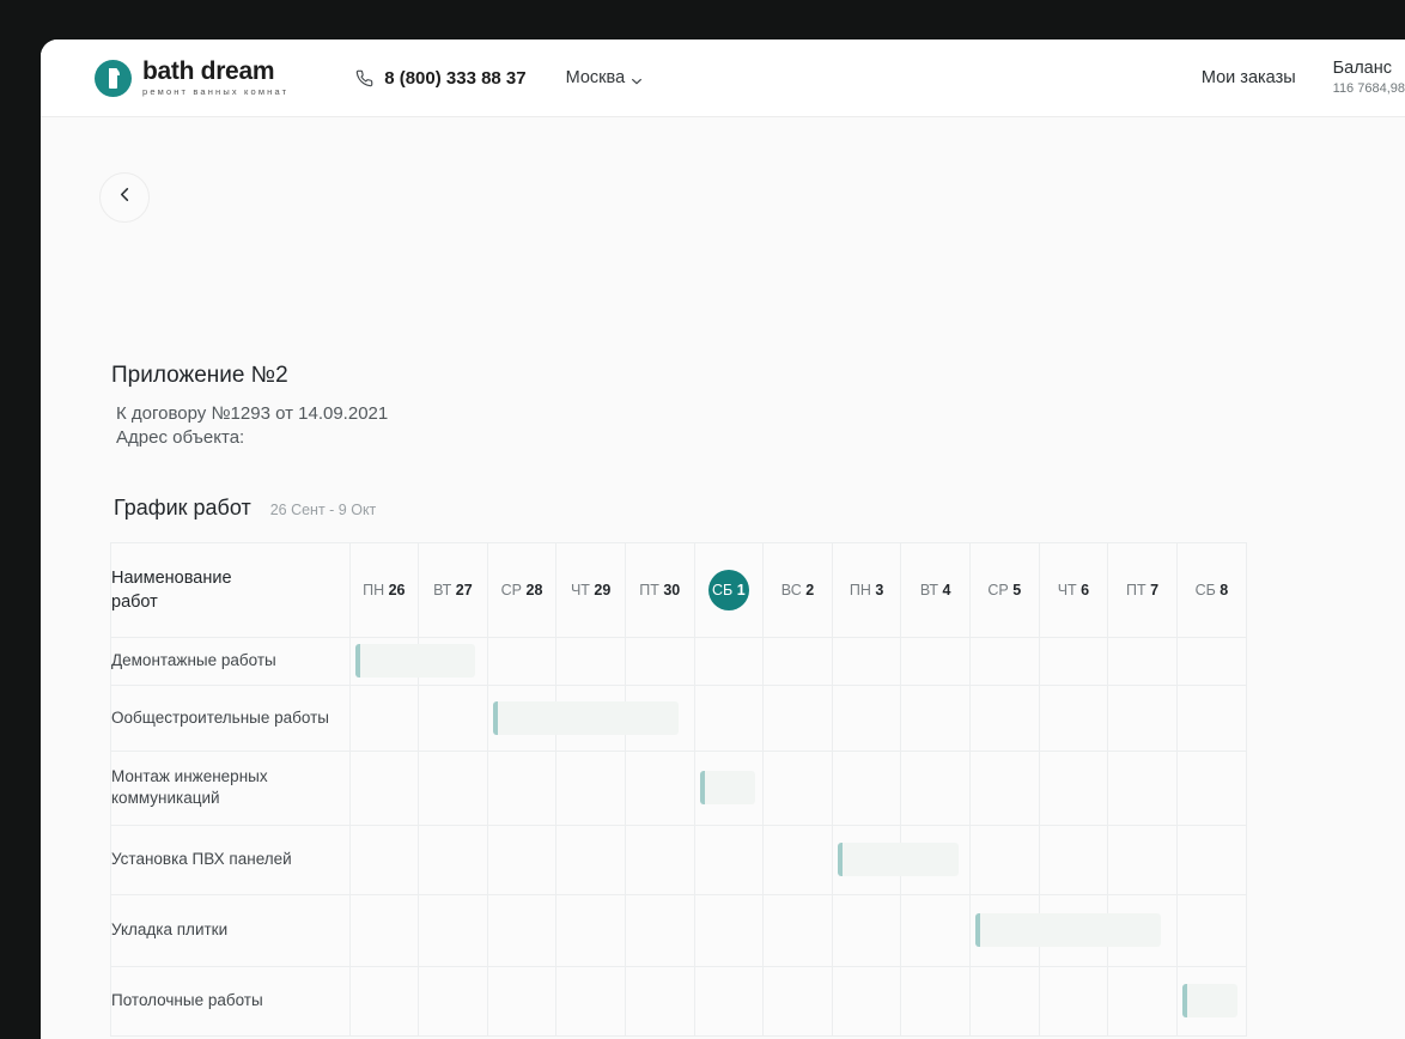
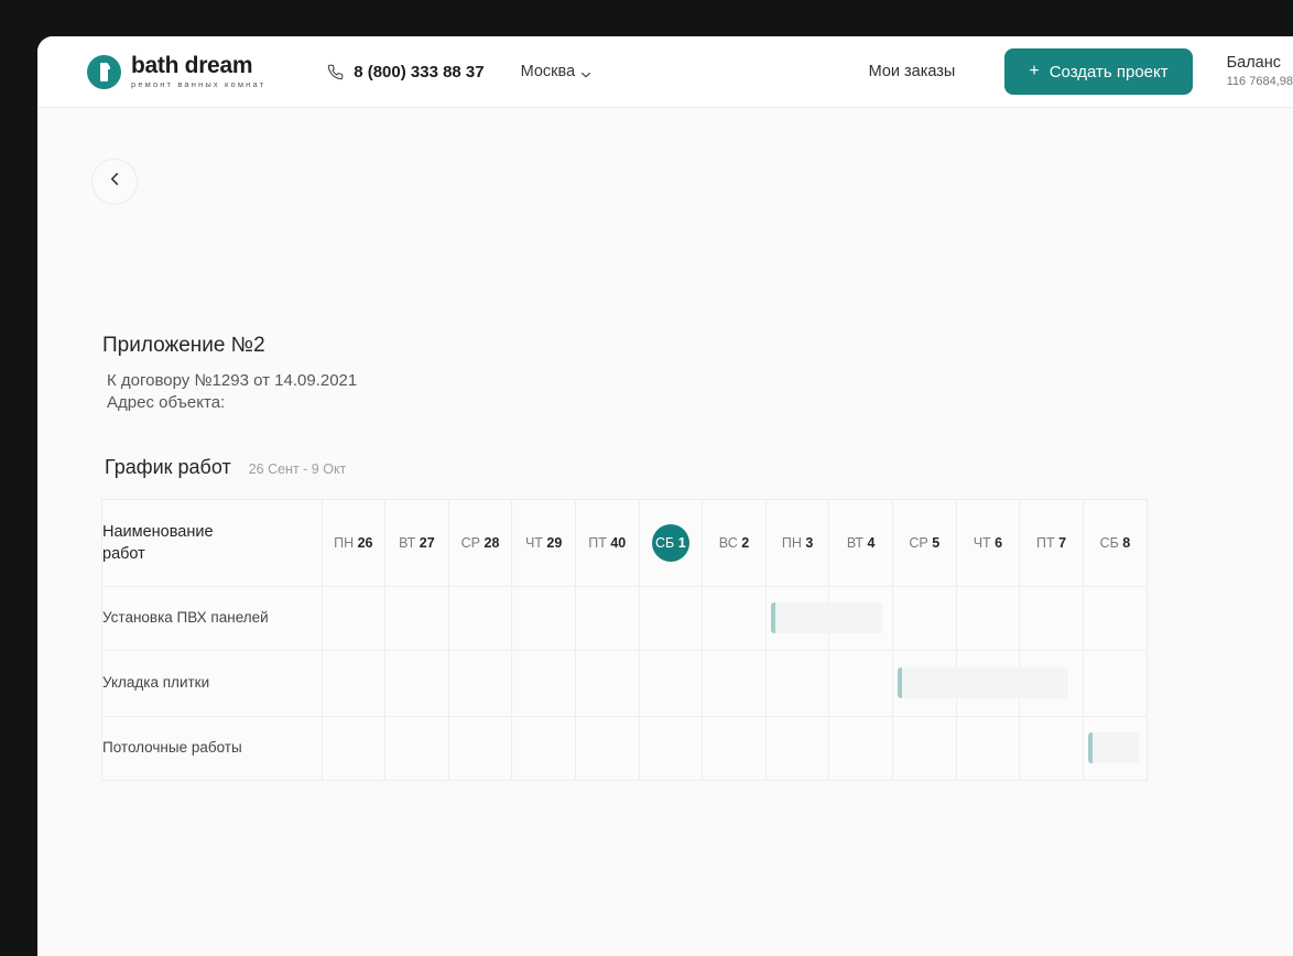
  bath dream
  ремонт ванных комнат
  8 (800) 333 88 37
  Москва
  Мои заказы
+ +
+ Создать проект
  Баланс
  116 7684,98
  Приложение №2
  К договору №1293 от 14.09.2021
  Адрес объекта:
  График работ
  26 Сент - 9 Окт
- Наименование работ	ПН 26	ВТ 27	СР 28	ЧТ 29	ПТ 30	СБ 1	ВС 2	ПН 3	ВТ 4	СР 5	ЧТ 6	ПТ 7	СБ 8
+ Наименование работ	ПН 26	ВТ 27	СР 28	ЧТ 29	ПТ 40	СБ 1	ВС 2	ПН 3	ВТ 4	СР 5	ЧТ 6	ПТ 7	СБ 8
- Демонтажные работы
- Ообщестроительные работы
- Монтаж инженерных коммуникаций
  Установка ПВХ панелей
  Укладка плитки
  Потолочные работы
